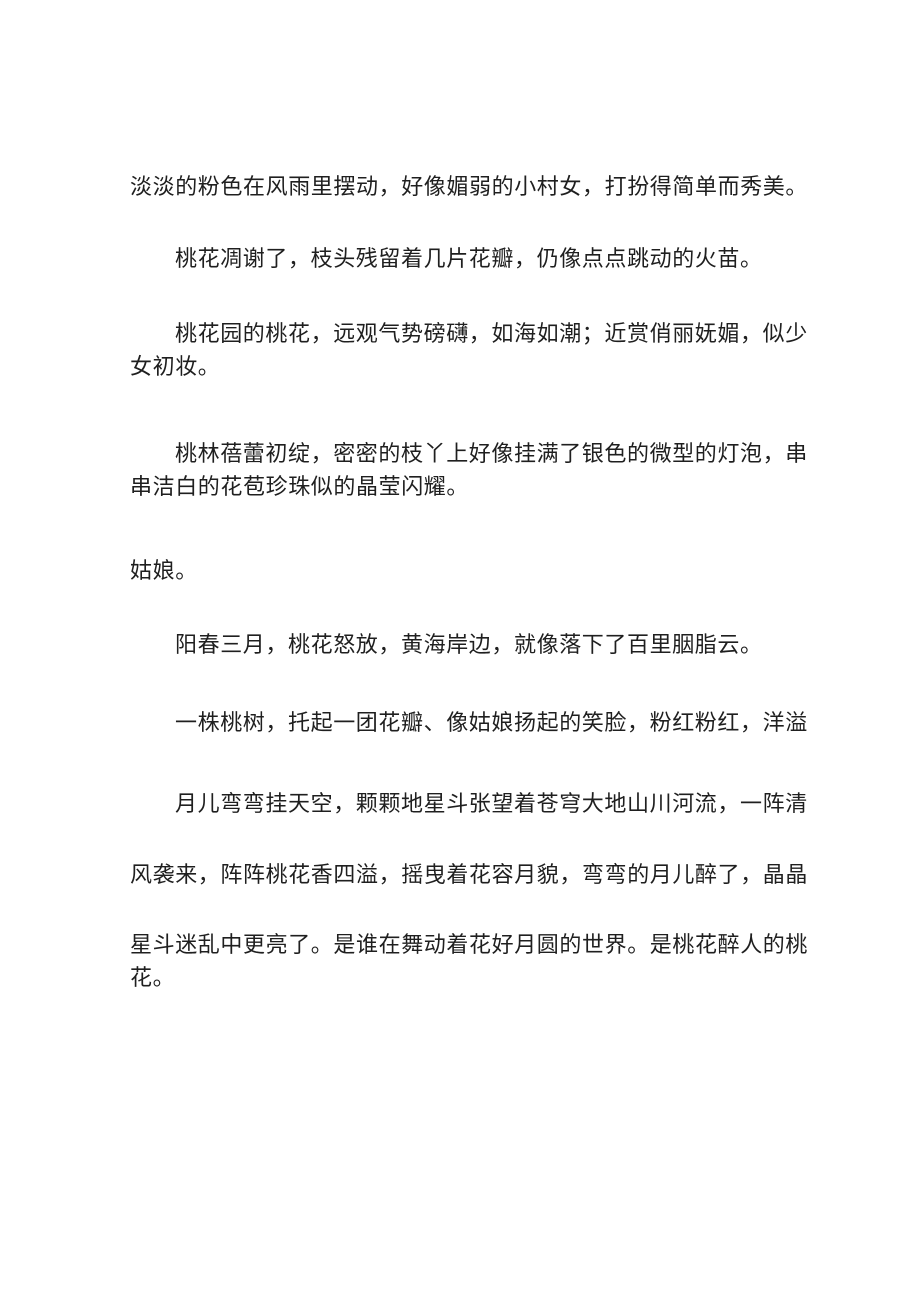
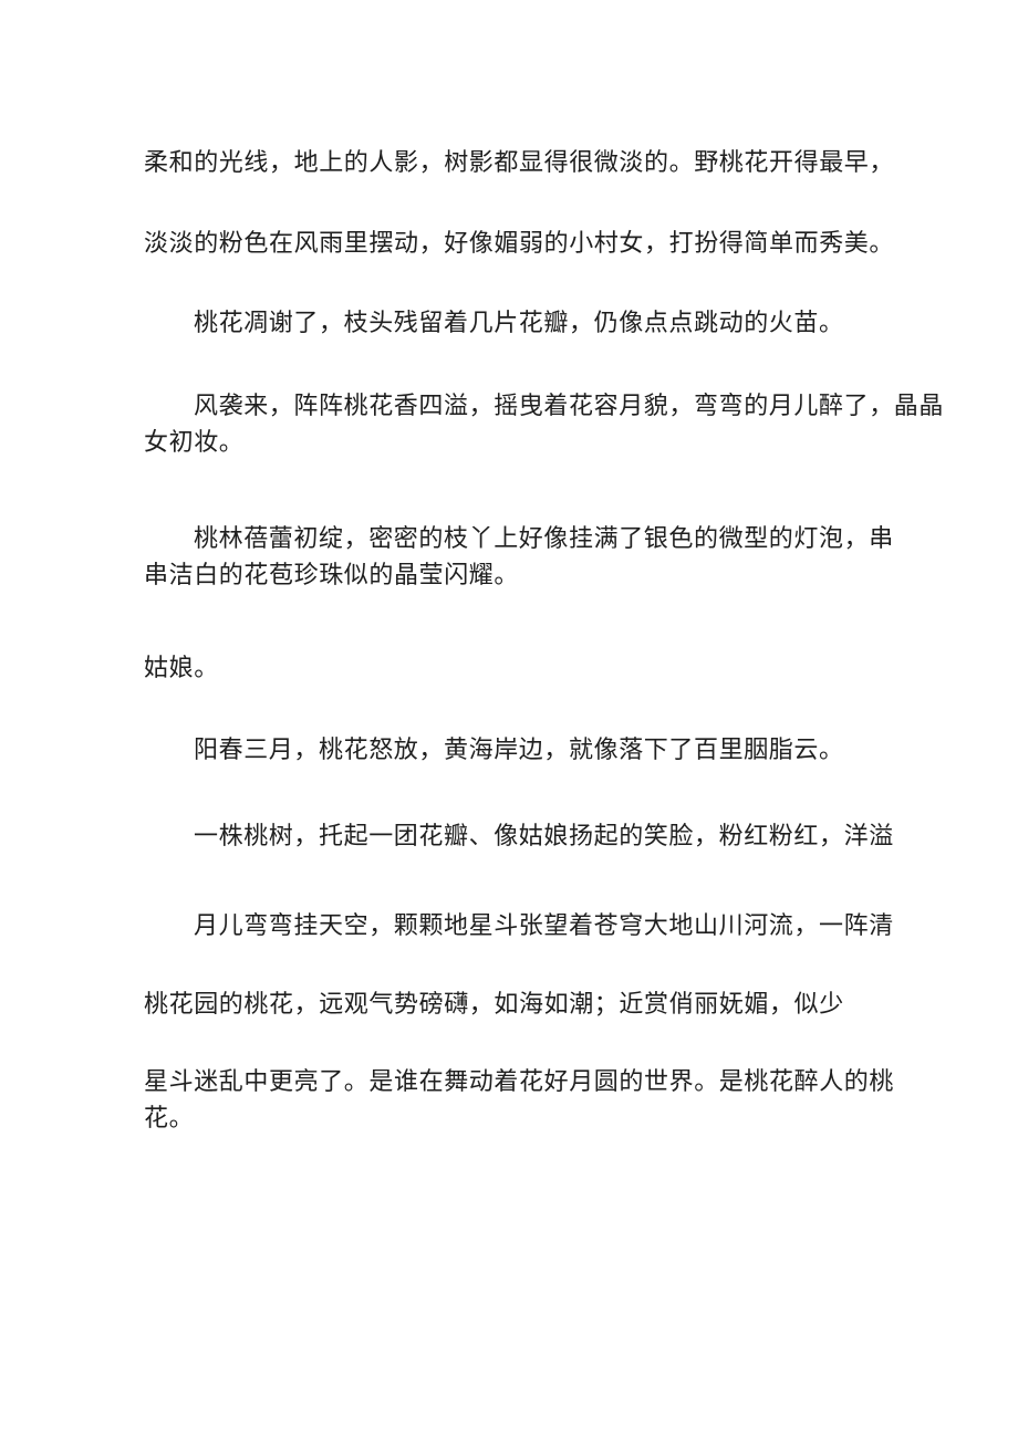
+ 柔和的光线，地上的人影，树影都显得很微淡的。野桃花开得最早，
  淡淡的粉色在风雨里摆动，好像媚弱的小村女，打扮得简单而秀美。
  桃花凋谢了，枝头残留着几片花瓣，仍像点点跳动的火苗。
- 桃花园的桃花，远观气势磅礴，如海如潮；近赏俏丽妩媚，似少
+ 风袭来，阵阵桃花香四溢，摇曳着花容月貌，弯弯的月儿醉了，晶晶
  女初妆。
  桃林蓓蕾初绽，密密的枝丫上好像挂满了银色的微型的灯泡，串
  串洁白的花苞珍珠似的晶莹闪耀。
  姑娘。
  阳春三月，桃花怒放，黄海岸边，就像落下了百里胭脂云。
  一株桃树，托起一团花瓣、像姑娘扬起的笑脸，粉红粉红，洋溢
  月儿弯弯挂天空，颗颗地星斗张望着苍穹大地山川河流，一阵清
- 风袭来，阵阵桃花香四溢，摇曳着花容月貌，弯弯的月儿醉了，晶晶
+ 桃花园的桃花，远观气势磅礴，如海如潮；近赏俏丽妩媚，似少
  星斗迷乱中更亮了。是谁在舞动着花好月圆的世界。是桃花醉人的桃
  花。
